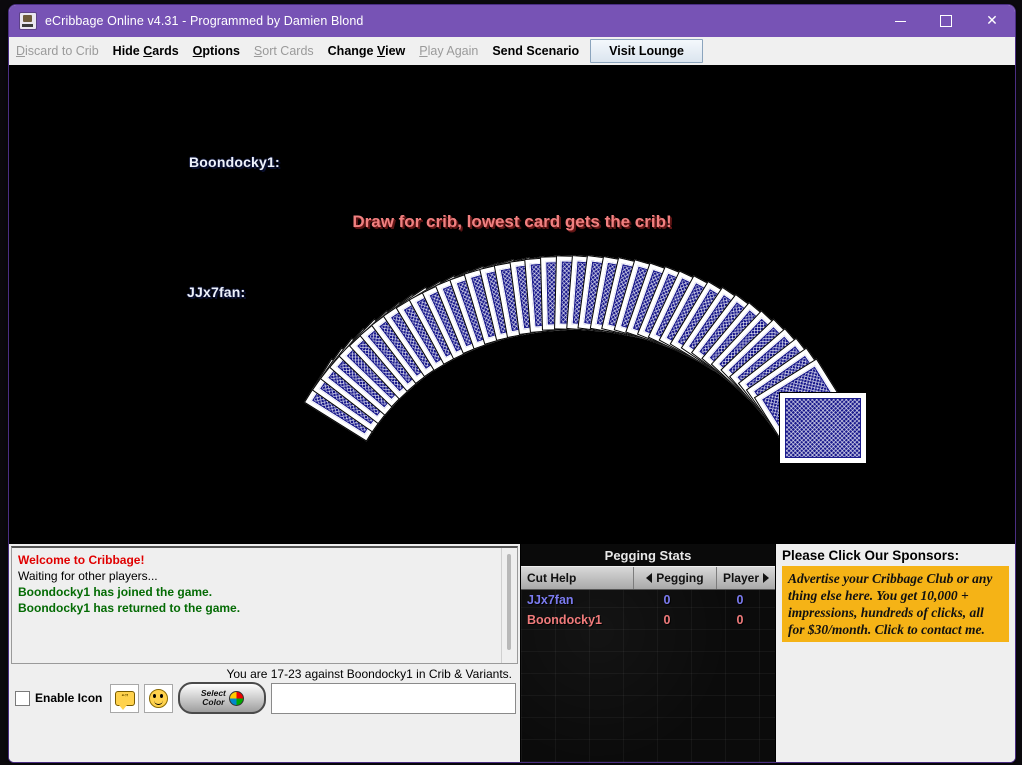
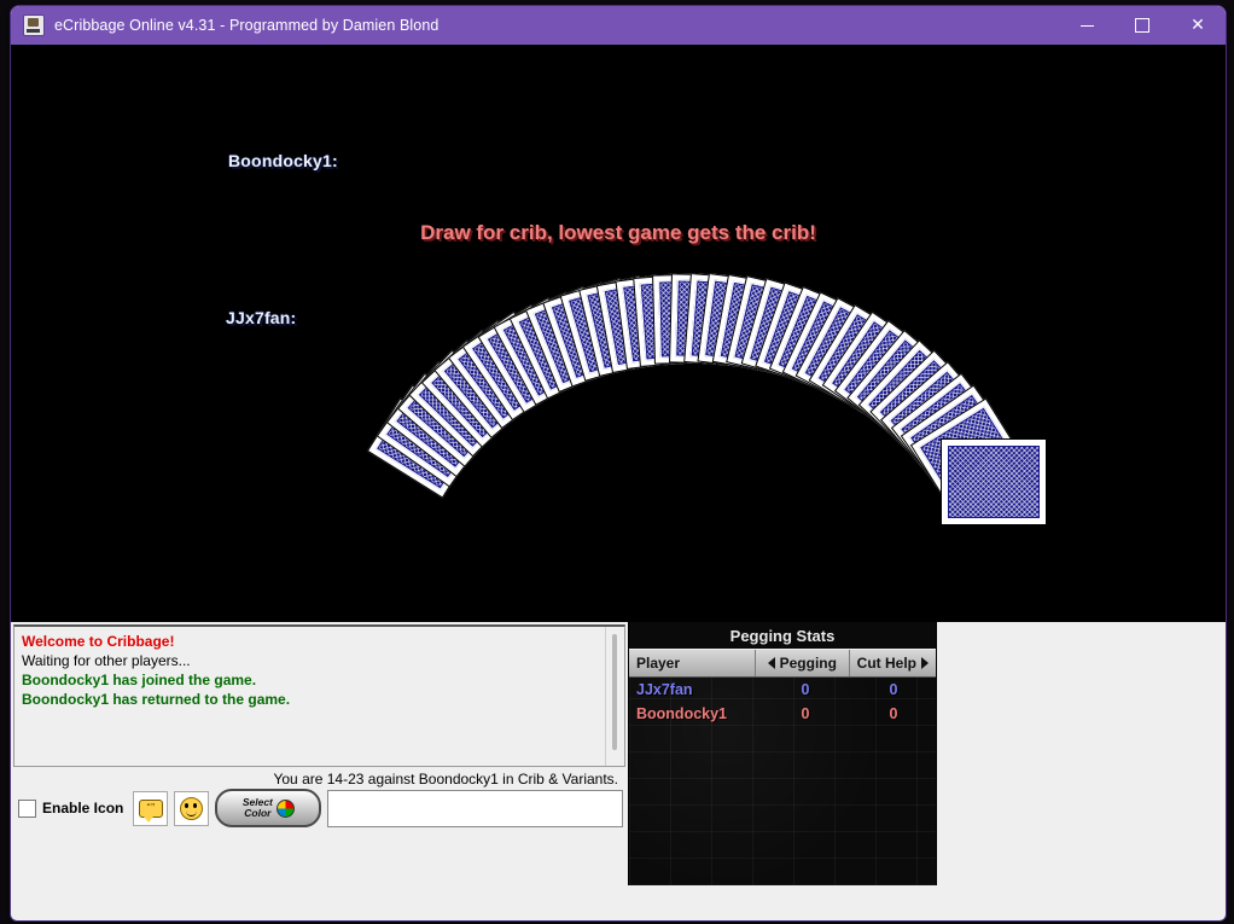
  eCribbage Online v4.31 - Programmed by Damien Blond
  ✕
- Discard to Crib
- Hide Cards
- Options
- Sort Cards
- Change View
- Play Again
- Send Scenario
- Visit Lounge
  Boondocky1:
- Draw for crib, lowest card gets the crib!
+ Draw for crib, lowest game gets the crib!
  JJx7fan:
  Welcome to Cribbage!
  Waiting for other players...
  Boondocky1 has joined the game.
  Boondocky1 has returned to the game.
- You are 17-23 against Boondocky1 in Crib & Variants.
+ You are 14-23 against Boondocky1 in Crib & Variants.
  Enable Icon
  Select
  Color
  Pegging Stats
- Cut Help
+ Player
  Pegging
- Player
+ Cut Help
  JJx7fan
  0
  0
  Boondocky1
  0
  0
- Please Click Our Sponsors:
- Advertise your Cribbage Club or any thing else here. You get 10,000 + impressions, hundreds of clicks, all for $30/month. Click to contact me.
